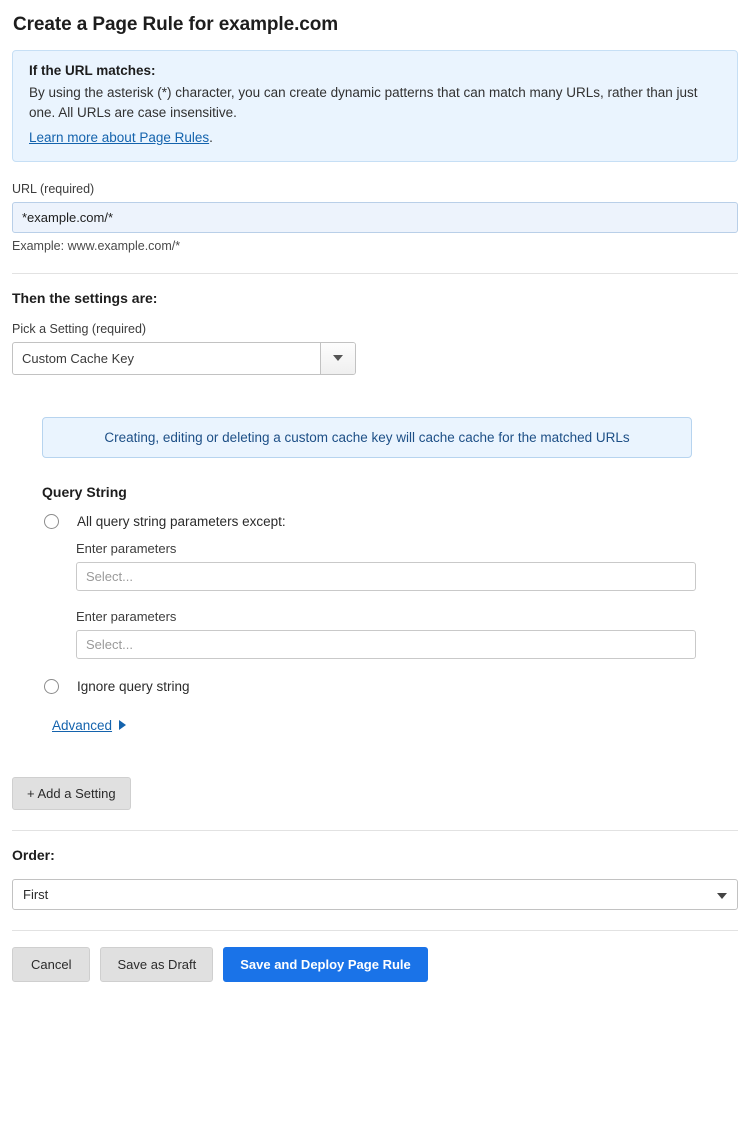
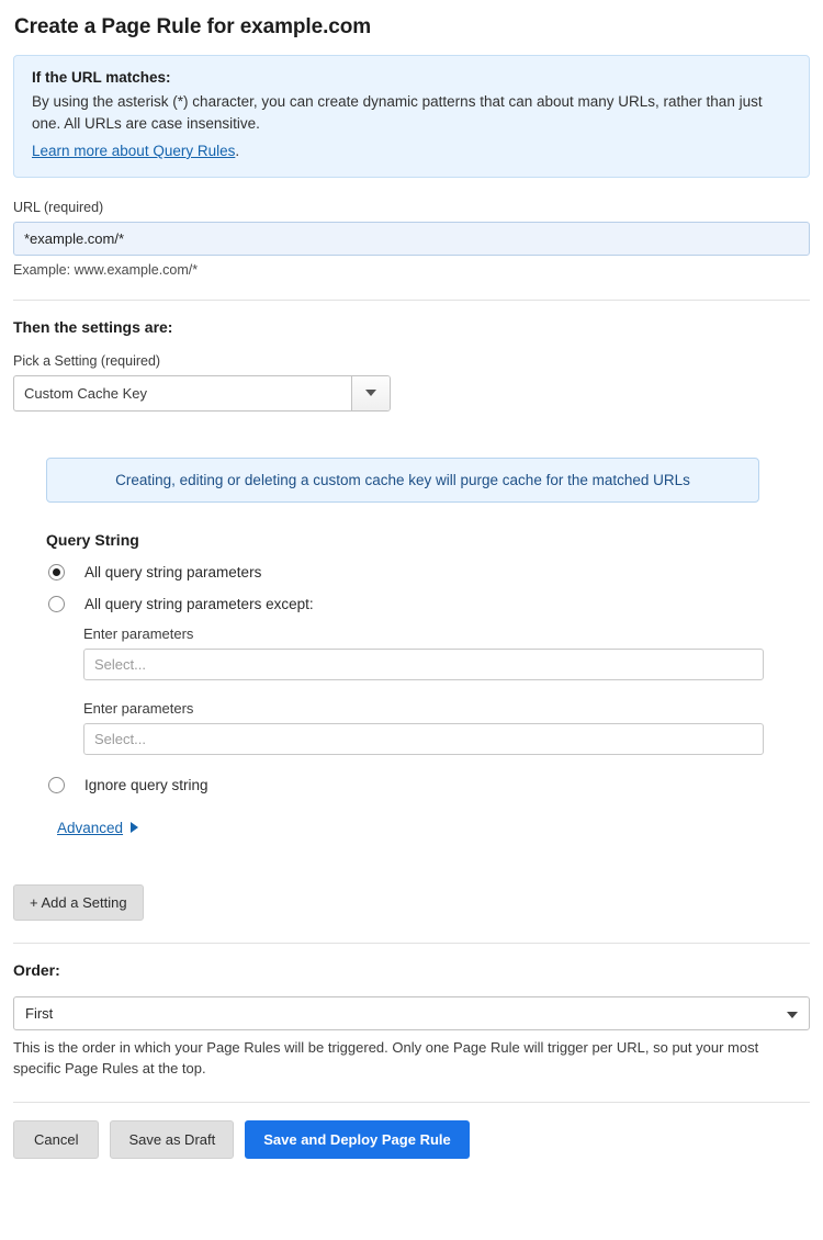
  Create a Page Rule for example.com
  If the URL matches:
- By using the asterisk (*) character, you can create dynamic patterns that can match many URLs, rather than just one. All URLs are case insensitive.
+ By using the asterisk (*) character, you can create dynamic patterns that can about many URLs, rather than just one. All URLs are case insensitive.
- Learn more about Page Rules.
+ Learn more about Query Rules.
  URL (required)
  *example.com/*
  Example: www.example.com/*
  Then the settings are:
  Pick a Setting (required)
  Custom Cache Key
- Creating, editing or deleting a custom cache key will cache cache for the matched URLs
+ Creating, editing or deleting a custom cache key will purge cache for the matched URLs
  Query String
+ All query string parameters
  All query string parameters except:
  Enter parameters
  Select...
  Enter parameters
  Select...
  Ignore query string
  Advanced
  + Add a Setting
  Order:
  First
+ This is the order in which your Page Rules will be triggered. Only one Page Rule will trigger per URL, so put your most specific Page Rules at the top.
  Cancel
  Save as Draft
  Save and Deploy Page Rule
